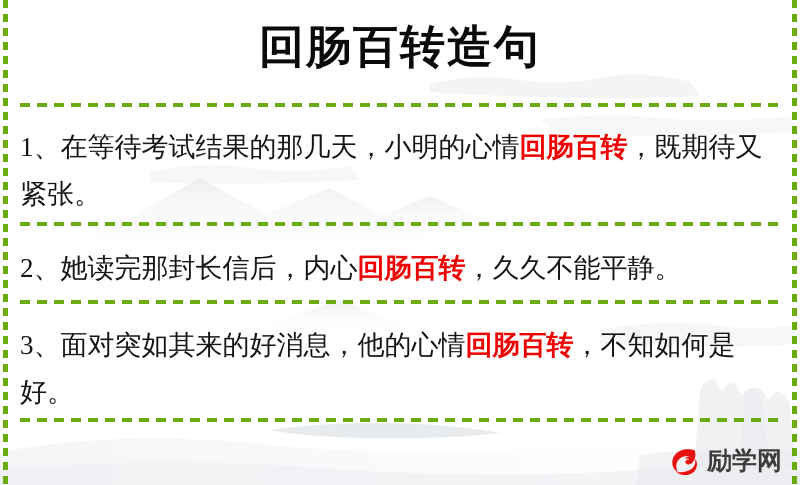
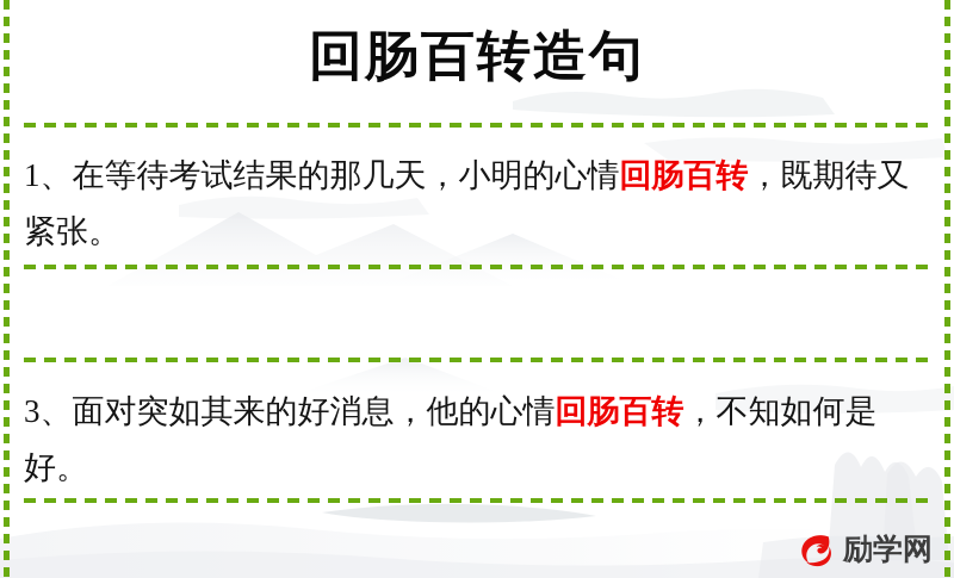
  回肠百转造句
  1、在等待考试结果的那几天，小明的心情回肠百转，既期待又紧张。
- 2、她读完那封长信后，内心回肠百转，久久不能平静。
  3、面对突如其来的好消息，他的心情回肠百转，不知如何是好。
  励学网
